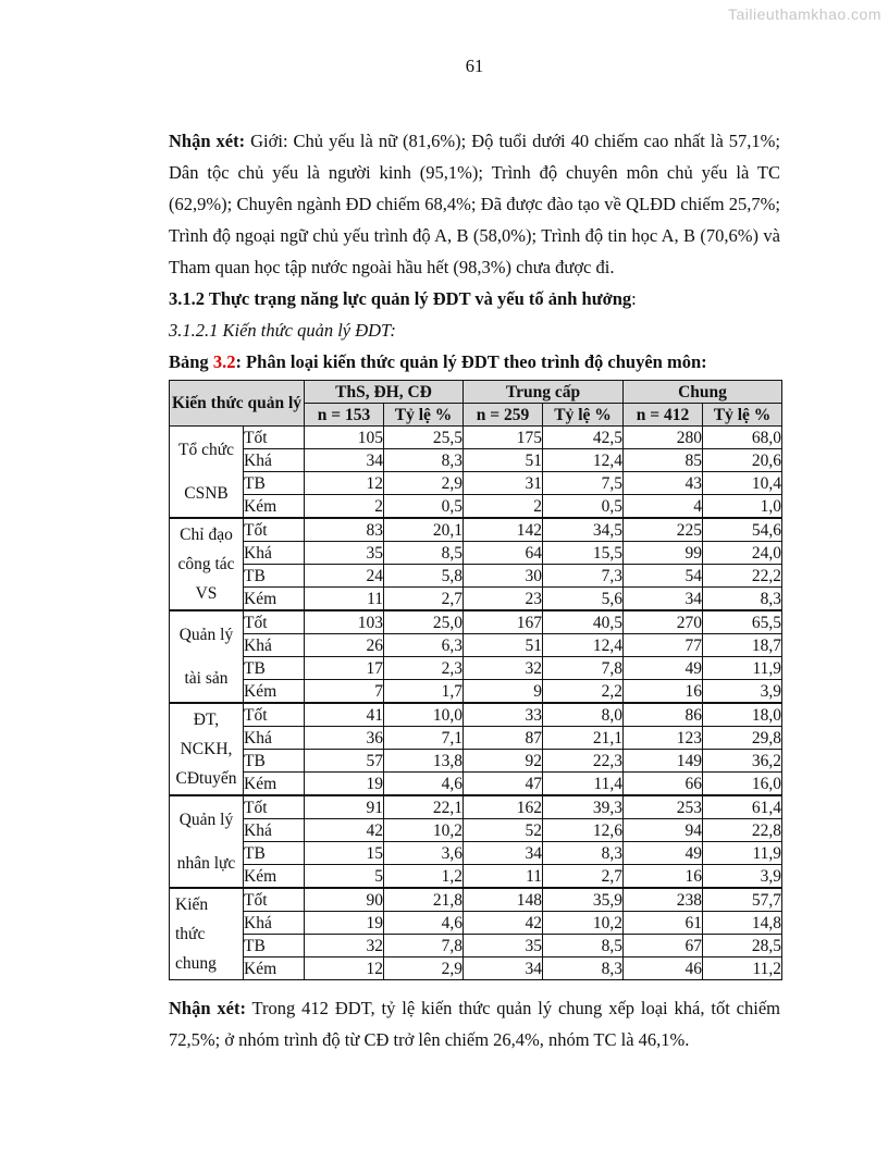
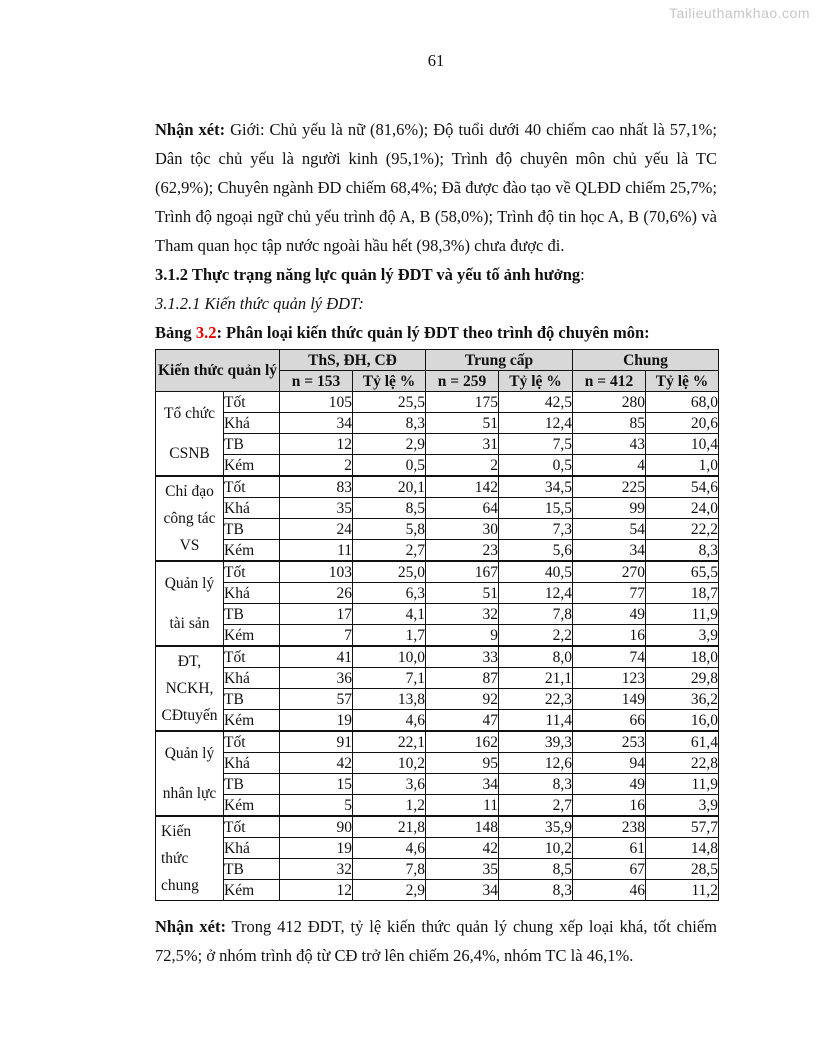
  Tailieuthamkhao.com
  61
  Nhận xét: Giới: Chủ yếu là nữ (81,6%); Độ tuổi dưới 40 chiếm cao nhất là 57,1%; Dân tộc chủ yếu là người kinh (95,1%); Trình độ chuyên môn chủ yếu là TC (62,9%); Chuyên ngành ĐD chiếm 68,4%; Đã được đào tạo về QLĐD chiếm 25,7%; Trình độ ngoại ngữ chủ yếu trình độ A, B (58,0%); Trình độ tin học A, B (70,6%) và Tham quan học tập nước ngoài hầu hết (98,3%) chưa được đi.
  3.1.2 Thực trạng năng lực quản lý ĐDT và yếu tố ảnh hưởng:
  3.1.2.1 Kiến thức quản lý ĐDT:
  Bảng 3.2: Phân loại kiến thức quản lý ĐDT theo trình độ chuyên môn:
  Kiến thức quản lý	ThS, ĐH, CĐ	Trung cấp	Chung
  n = 153	Tỷ lệ %	n = 259	Tỷ lệ %	n = 412	Tỷ lệ %
  Tổ chứcCSNB	Tốt	105	25,5	175	42,5	280	68,0
  Khá	34	8,3	51	12,4	85	20,6
  TB	12	2,9	31	7,5	43	10,4
  Kém	2	0,5	2	0,5	4	1,0
  Chỉ đạocông tácVS	Tốt	83	20,1	142	34,5	225	54,6
  Khá	35	8,5	64	15,5	99	24,0
  TB	24	5,8	30	7,3	54	22,2
  Kém	11	2,7	23	5,6	34	8,3
  Quản lýtài sản	Tốt	103	25,0	167	40,5	270	65,5
  Khá	26	6,3	51	12,4	77	18,7
- TB	17	2,3	32	7,8	49	11,9
+ TB	17	4,1	32	7,8	49	11,9
  Kém	7	1,7	9	2,2	16	3,9
- ĐT,NCKH,CĐtuyến	Tốt	41	10,0	33	8,0	86	18,0
+ ĐT,NCKH,CĐtuyến	Tốt	41	10,0	33	8,0	74	18,0
  Khá	36	7,1	87	21,1	123	29,8
  TB	57	13,8	92	22,3	149	36,2
  Kém	19	4,6	47	11,4	66	16,0
  Quản lýnhân lực	Tốt	91	22,1	162	39,3	253	61,4
- Khá	42	10,2	52	12,6	94	22,8
+ Khá	42	10,2	95	12,6	94	22,8
  TB	15	3,6	34	8,3	49	11,9
  Kém	5	1,2	11	2,7	16	3,9
  Kiếnthứcchung	Tốt	90	21,8	148	35,9	238	57,7
  Khá	19	4,6	42	10,2	61	14,8
  TB	32	7,8	35	8,5	67	28,5
  Kém	12	2,9	34	8,3	46	11,2
  Nhận xét: Trong 412 ĐDT, tỷ lệ kiến thức quản lý chung xếp loại khá, tốt chiếm 72,5%; ở nhóm trình độ từ CĐ trở lên chiếm 26,4%, nhóm TC là 46,1%.
